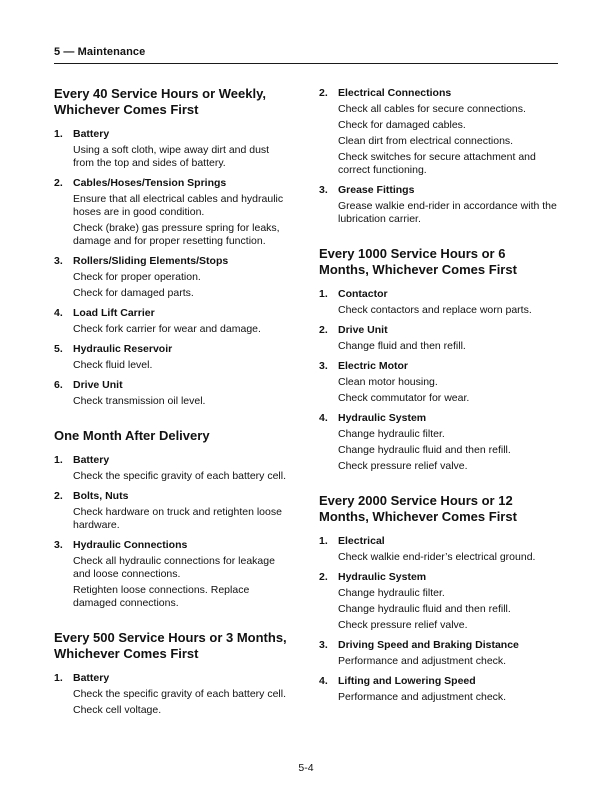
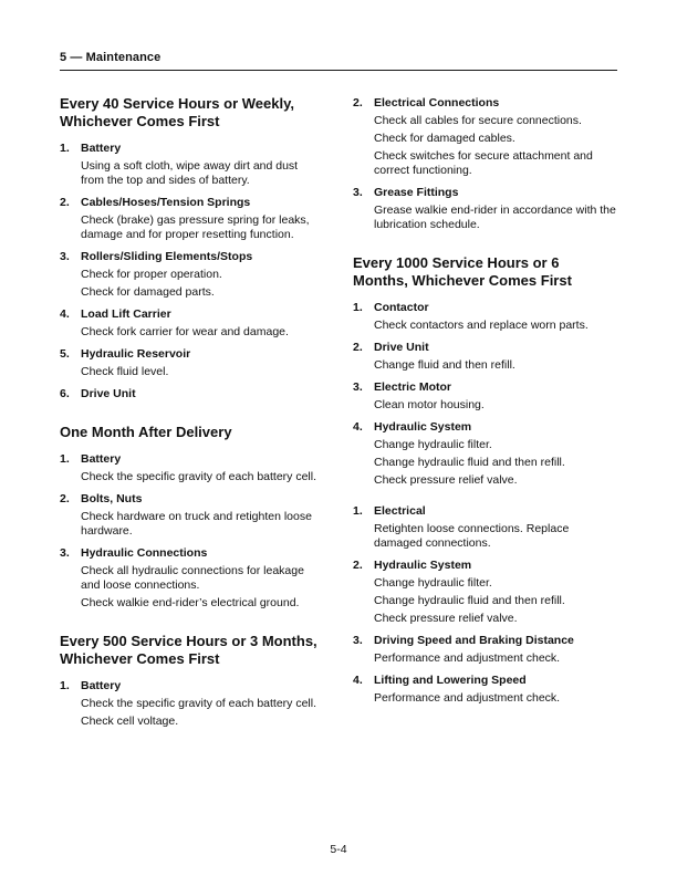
  5 — Maintenance
  Every 40 Service Hours or Weekly, Whichever Comes First
  1.
  Battery
  Using a soft cloth, wipe away dirt and dust from the top and sides of battery.
  2.
  Cables/Hoses/Tension Springs
- Ensure that all electrical cables and hydraulic hoses are in good condition.
  Check (brake) gas pressure spring for leaks, damage and for proper resetting function.
  3.
  Rollers/Sliding Elements/Stops
  Check for proper operation.
  Check for damaged parts.
  4.
  Load Lift Carrier
  Check fork carrier for wear and damage.
  5.
  Hydraulic Reservoir
  Check fluid level.
  6.
  Drive Unit
- Check transmission oil level.
  One Month After Delivery
  1.
  Battery
  Check the specific gravity of each battery cell.
  2.
  Bolts, Nuts
  Check hardware on truck and retighten loose hardware.
  3.
  Hydraulic Connections
  Check all hydraulic connections for leakage and loose connections.
- Retighten loose connections. Replace damaged connections.
+ Check walkie end-rider’s electrical ground.
  Every 500 Service Hours or 3 Months, Whichever Comes First
  1.
  Battery
  Check the specific gravity of each battery cell.
  Check cell voltage.
  2.
  Electrical Connections
  Check all cables for secure connections.
  Check for damaged cables.
- Clean dirt from electrical connections.
  Check switches for secure attachment and correct functioning.
  3.
  Grease Fittings
- Grease walkie end-rider in accordance with the lubrication carrier.
+ Grease walkie end-rider in accordance with the lubrication schedule.
  Every 1000 Service Hours or 6 Months, Whichever Comes First
  1.
  Contactor
  Check contactors and replace worn parts.
  2.
  Drive Unit
  Change fluid and then refill.
  3.
  Electric Motor
  Clean motor housing.
- Check commutator for wear.
  4.
  Hydraulic System
  Change hydraulic filter.
  Change hydraulic fluid and then refill.
  Check pressure relief valve.
- Every 2000 Service Hours or 12 Months, Whichever Comes First
  1.
  Electrical
- Check walkie end-rider’s electrical ground.
+ Retighten loose connections. Replace damaged connections.
  2.
  Hydraulic System
  Change hydraulic filter.
  Change hydraulic fluid and then refill.
  Check pressure relief valve.
  3.
  Driving Speed and Braking Distance
  Performance and adjustment check.
  4.
  Lifting and Lowering Speed
  Performance and adjustment check.
  5-4
